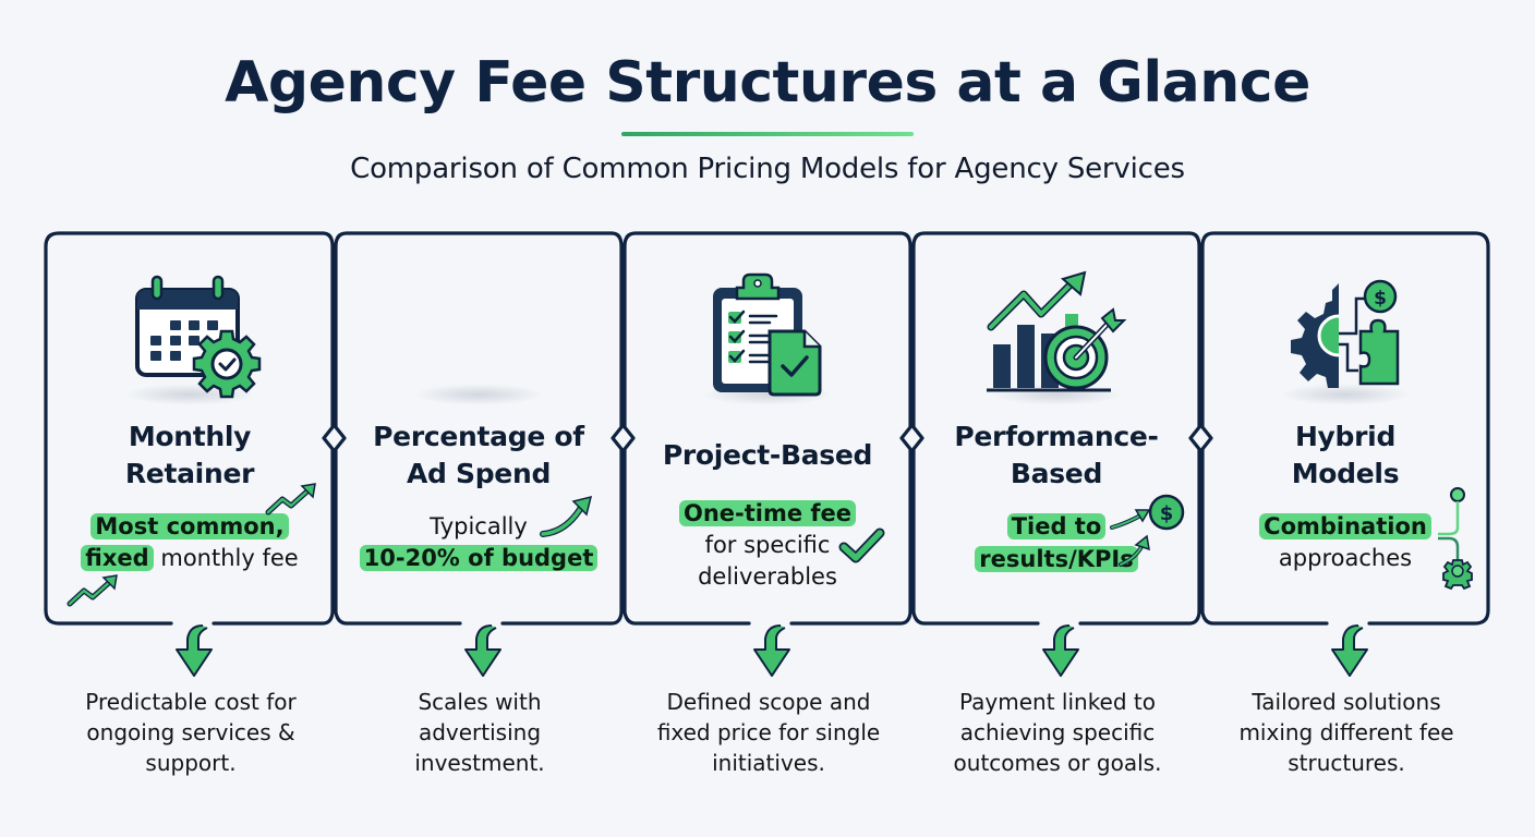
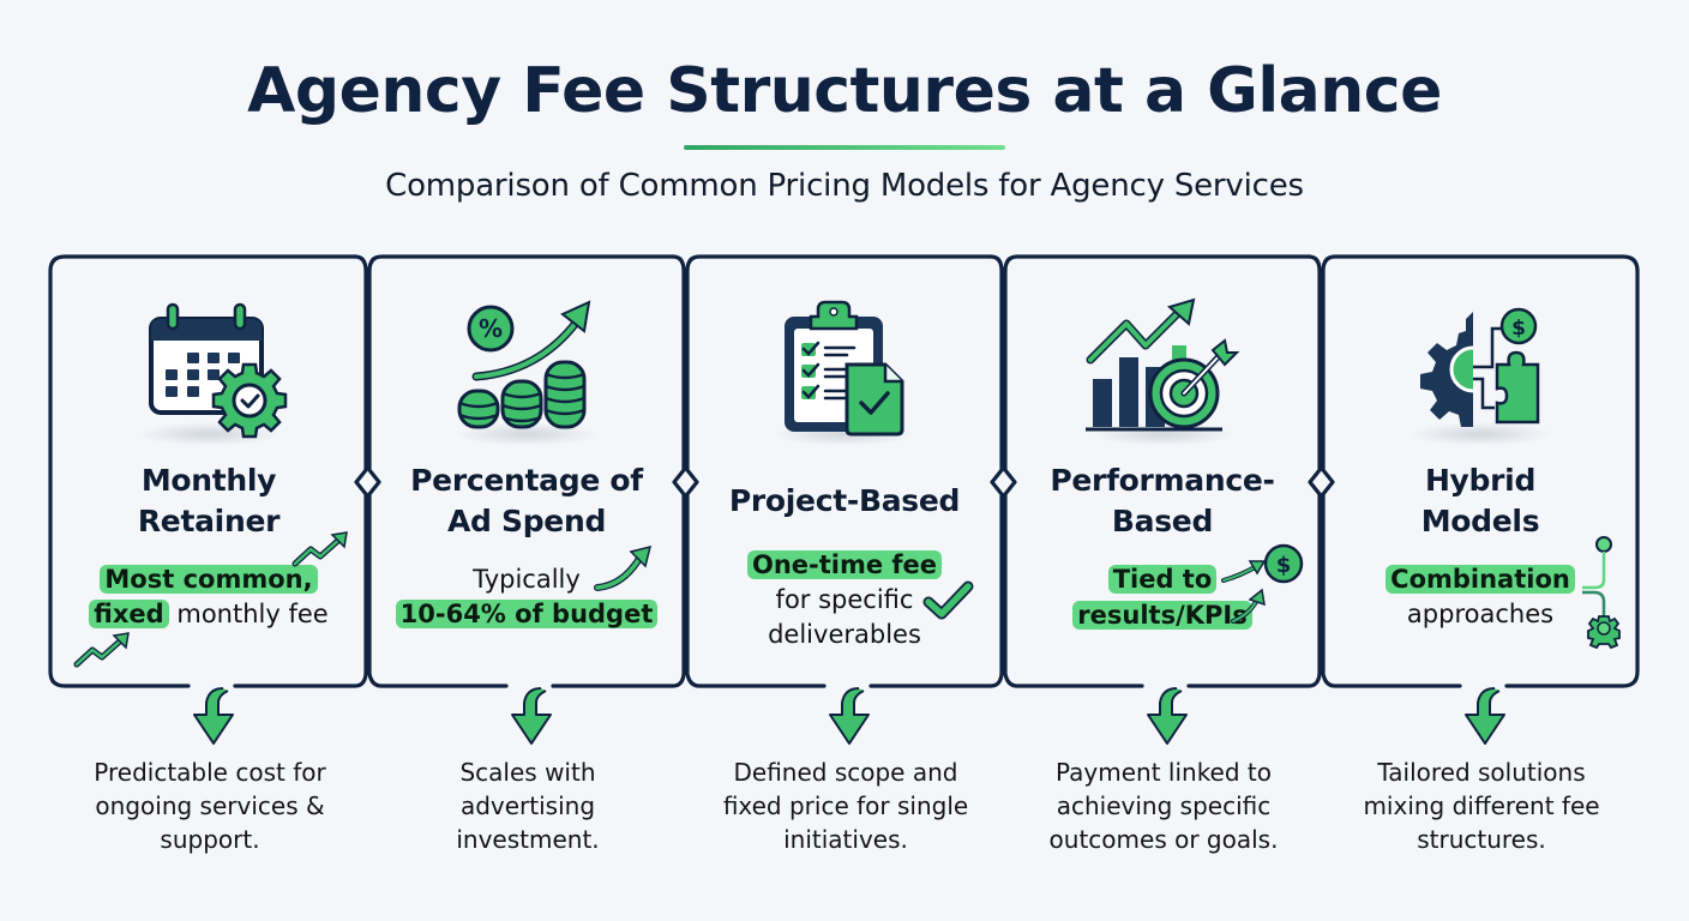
  Agency Fee Structures at a Glance
  Comparison of Common Pricing Models for Agency Services
  Monthly
  Retainer
  Most common,
  fixed monthly fee
+ %
  Percentage of
  Ad Spend
  Typically
- 10-20% of budget
+ 10-64% of budget
  Project-Based
  One-time fee
  for specific
  deliverables
  Performance-
  Based
  Tied to
  results/KPI
  $
  $
  Hybrid
  Models
  Combination
  approaches
  Predictable cost for ongoing services & support.
  Scales with advertising investment.
  Defined scope and fixed price for single initiatives.
  Payment linked to achieving specific outcomes or goals.
  Tailored solutions mixing different fee structures.
